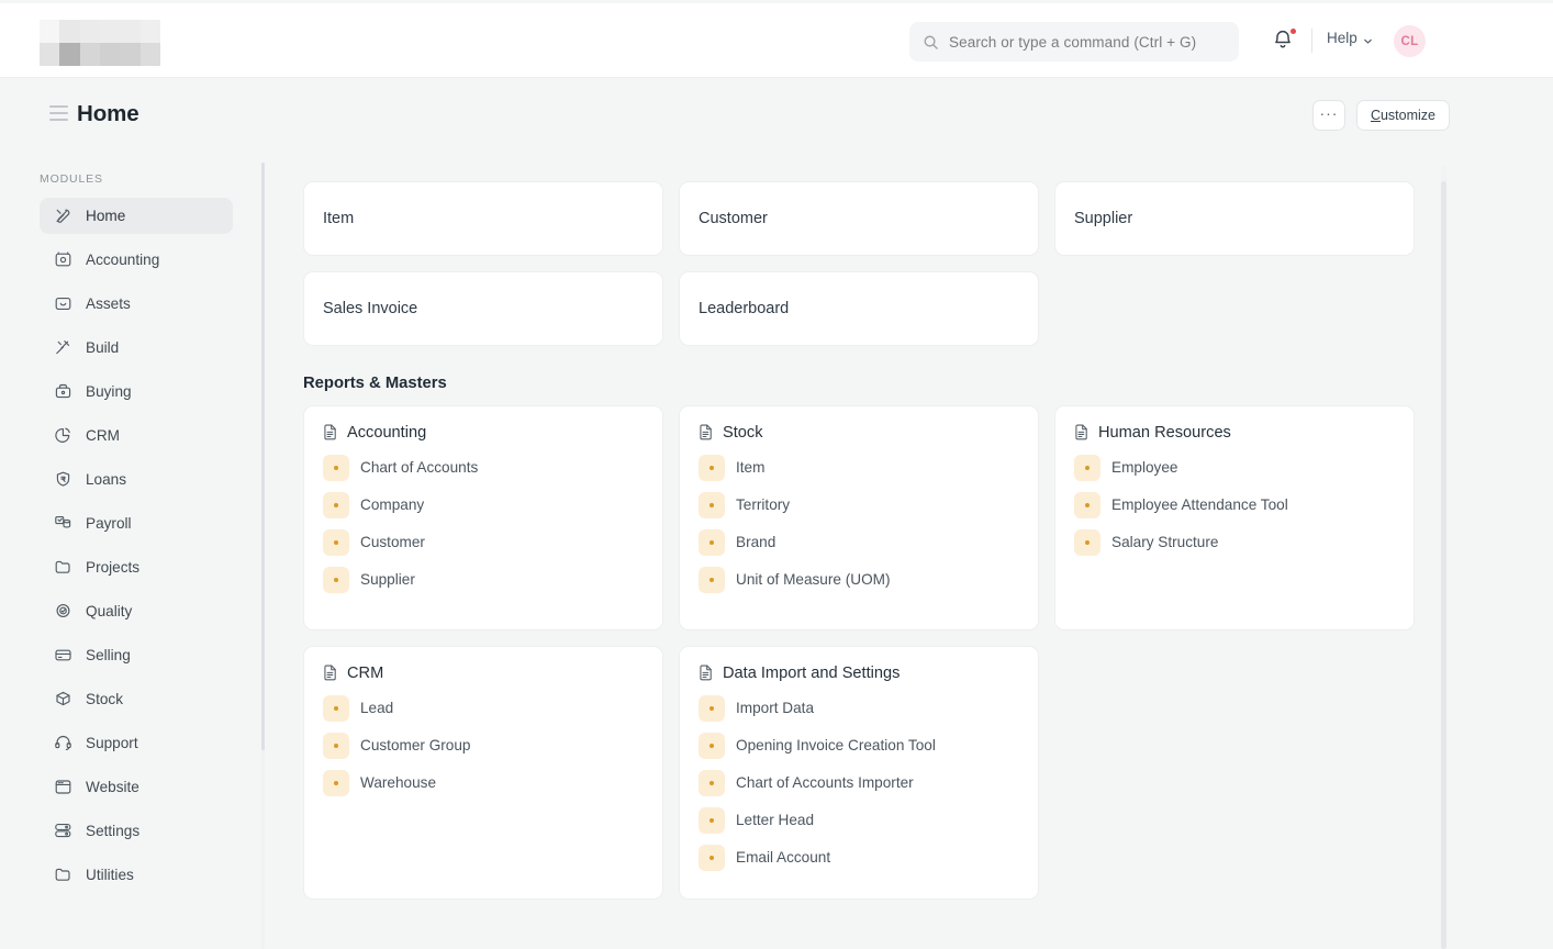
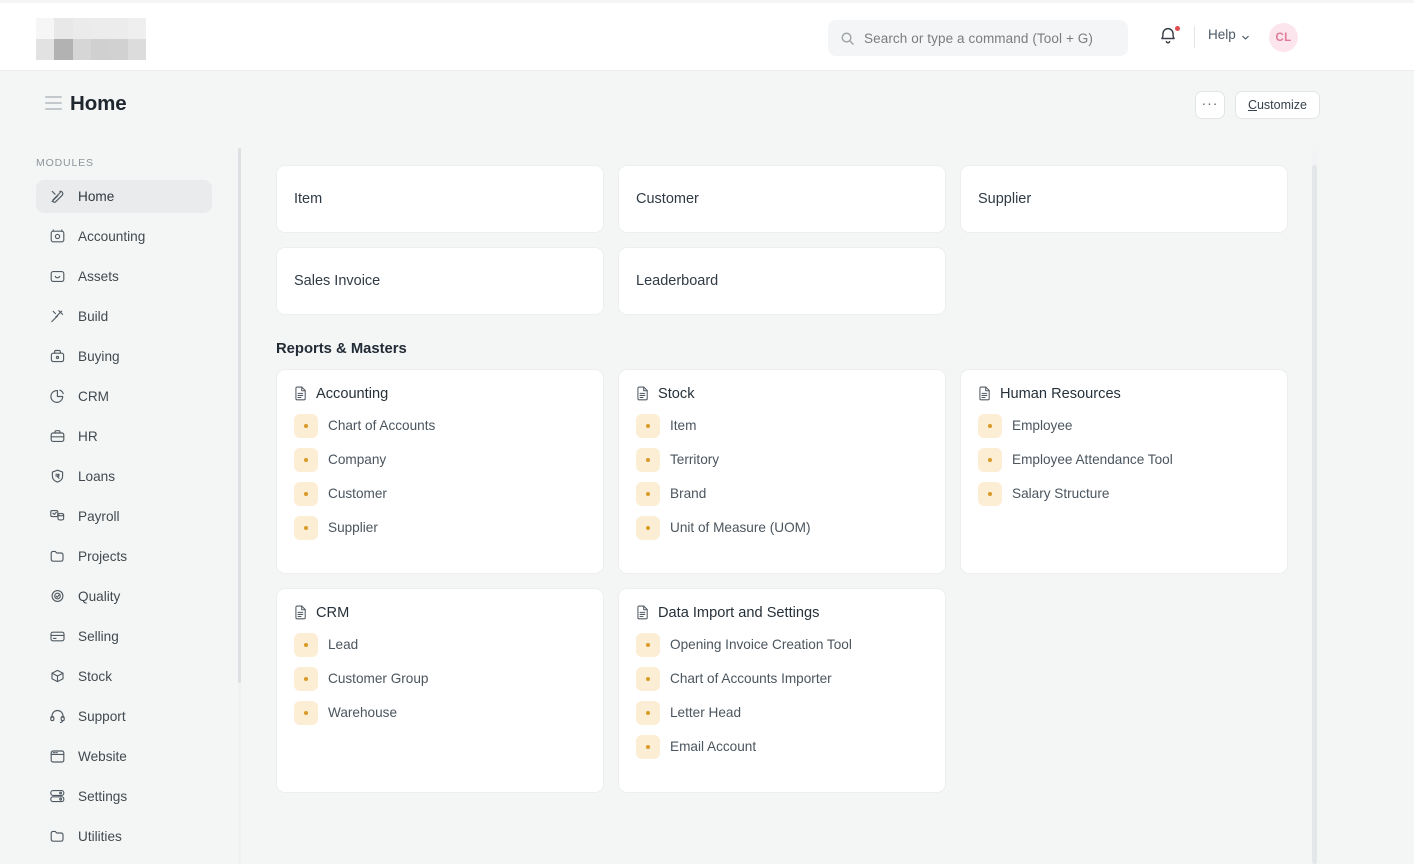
- Search or type a command (Ctrl + G)
+ Search or type a command (Tool + G)
  Help
  CL
  Home
  ···
  C
  ustomize
  MODULES
  Home
  Accounting
  Assets
  Build
  Buying
  CRM
+ HR
  Loans
  Payroll
  Projects
  Quality
  Selling
  Stock
  Support
  Website
  Settings
  Utilities
  Item
  Customer
  Supplier
  Sales Invoice
  Leaderboard
  Reports & Masters
  Accounting
  Chart of Accounts
  Company
  Customer
  Supplier
  Stock
  Item
  Territory
  Brand
  Unit of Measure (UOM)
  Human Resources
  Employee
  Employee Attendance Tool
  Salary Structure
  CRM
  Lead
  Customer Group
  Warehouse
  Data Import and Settings
- Import Data
  Opening Invoice Creation Tool
  Chart of Accounts Importer
  Letter Head
  Email Account
